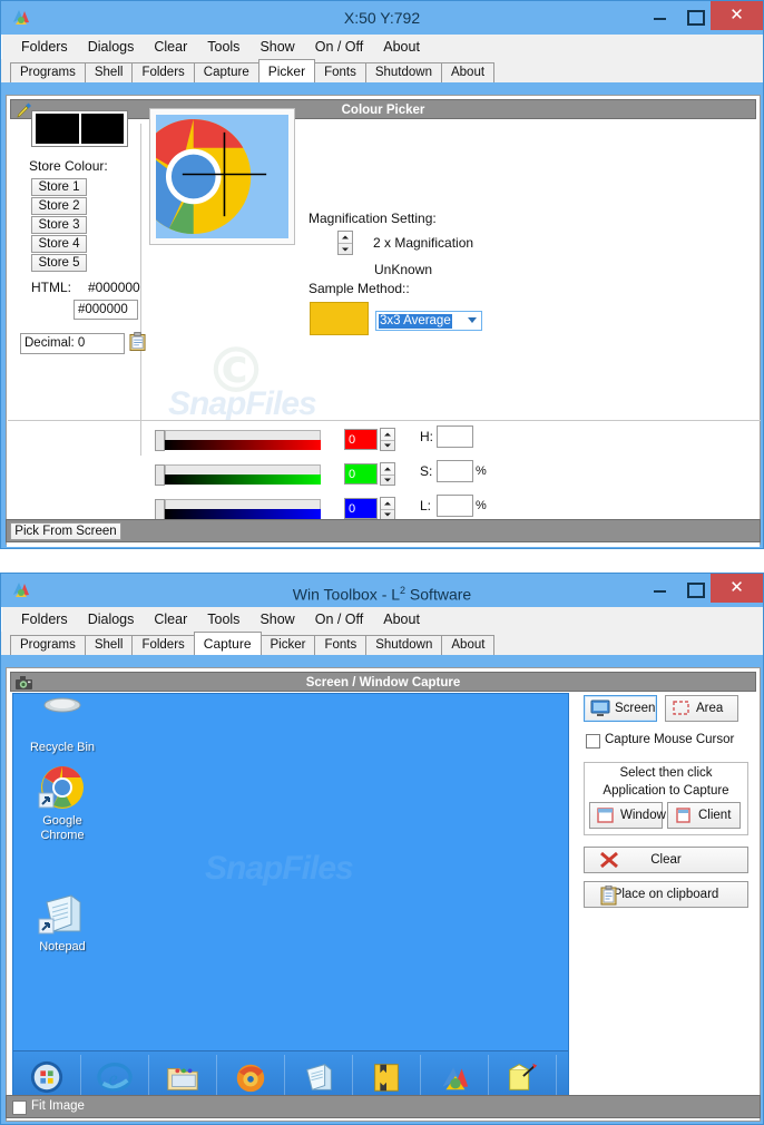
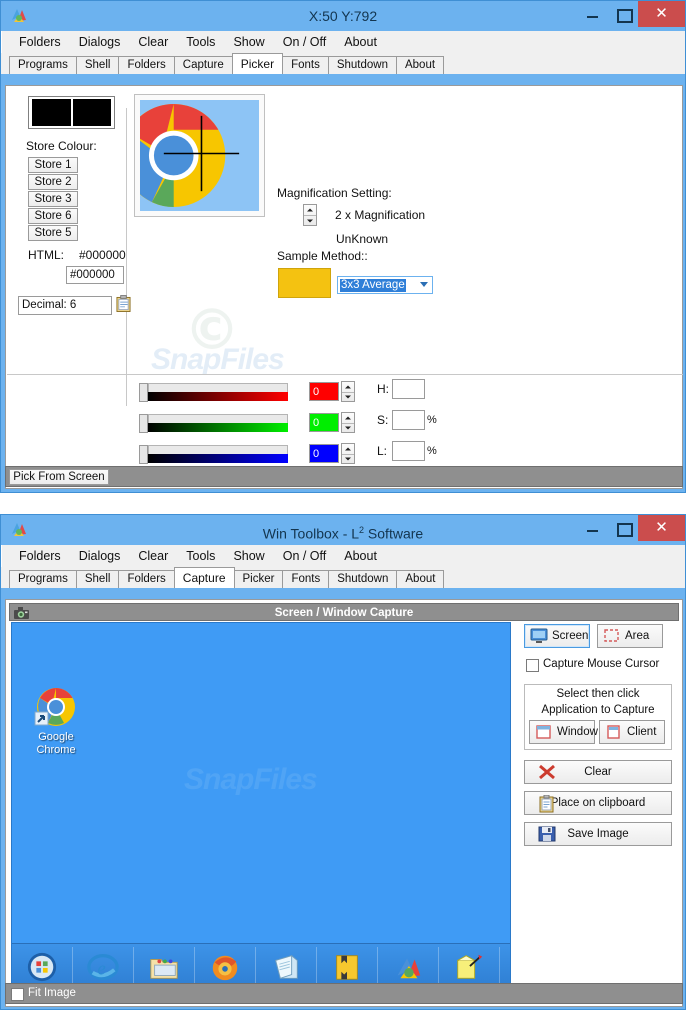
  X:50 Y:792
  ✕
  Folders
  Dialogs
  Clear
  Tools
  Show
  On / Off
  About
  Programs
  Shell
  Folders
  Capture
  Picker
  Fonts
  Shutdown
  About
- Colour Picker
  ©
  SnapFiles
  Store Colour:
  Store 1
  Store 2
  Store 3
- Store 4
+ Store 6
  Store 5
  HTML:
  #000000
  #000000
- Decimal: 0
+ Decimal: 6
  Magnification Setting:
  2 x Magnification
  UnKnown
  Sample Method::
  3x3 Average
  0
  0
  0
  H:
  S:
  %
  L:
  %
  Pick From Screen
  Win Toolbox - L2 Software
  ✕
  Folders
  Dialogs
  Clear
  Tools
  Show
  On / Off
  About
  Programs
  Shell
  Folders
  Capture
  Picker
  Fonts
  Shutdown
  About
  Screen / Window Capture
- Recycle Bin
  Google
  Chrome
- Notepad
  e
  Screen
  Area
  Capture Mouse Cursor
  Select then click
  Application to Capture
  Window
  Client
  Clear
  Place on clipboard
+ Save Image
  Fit Image
